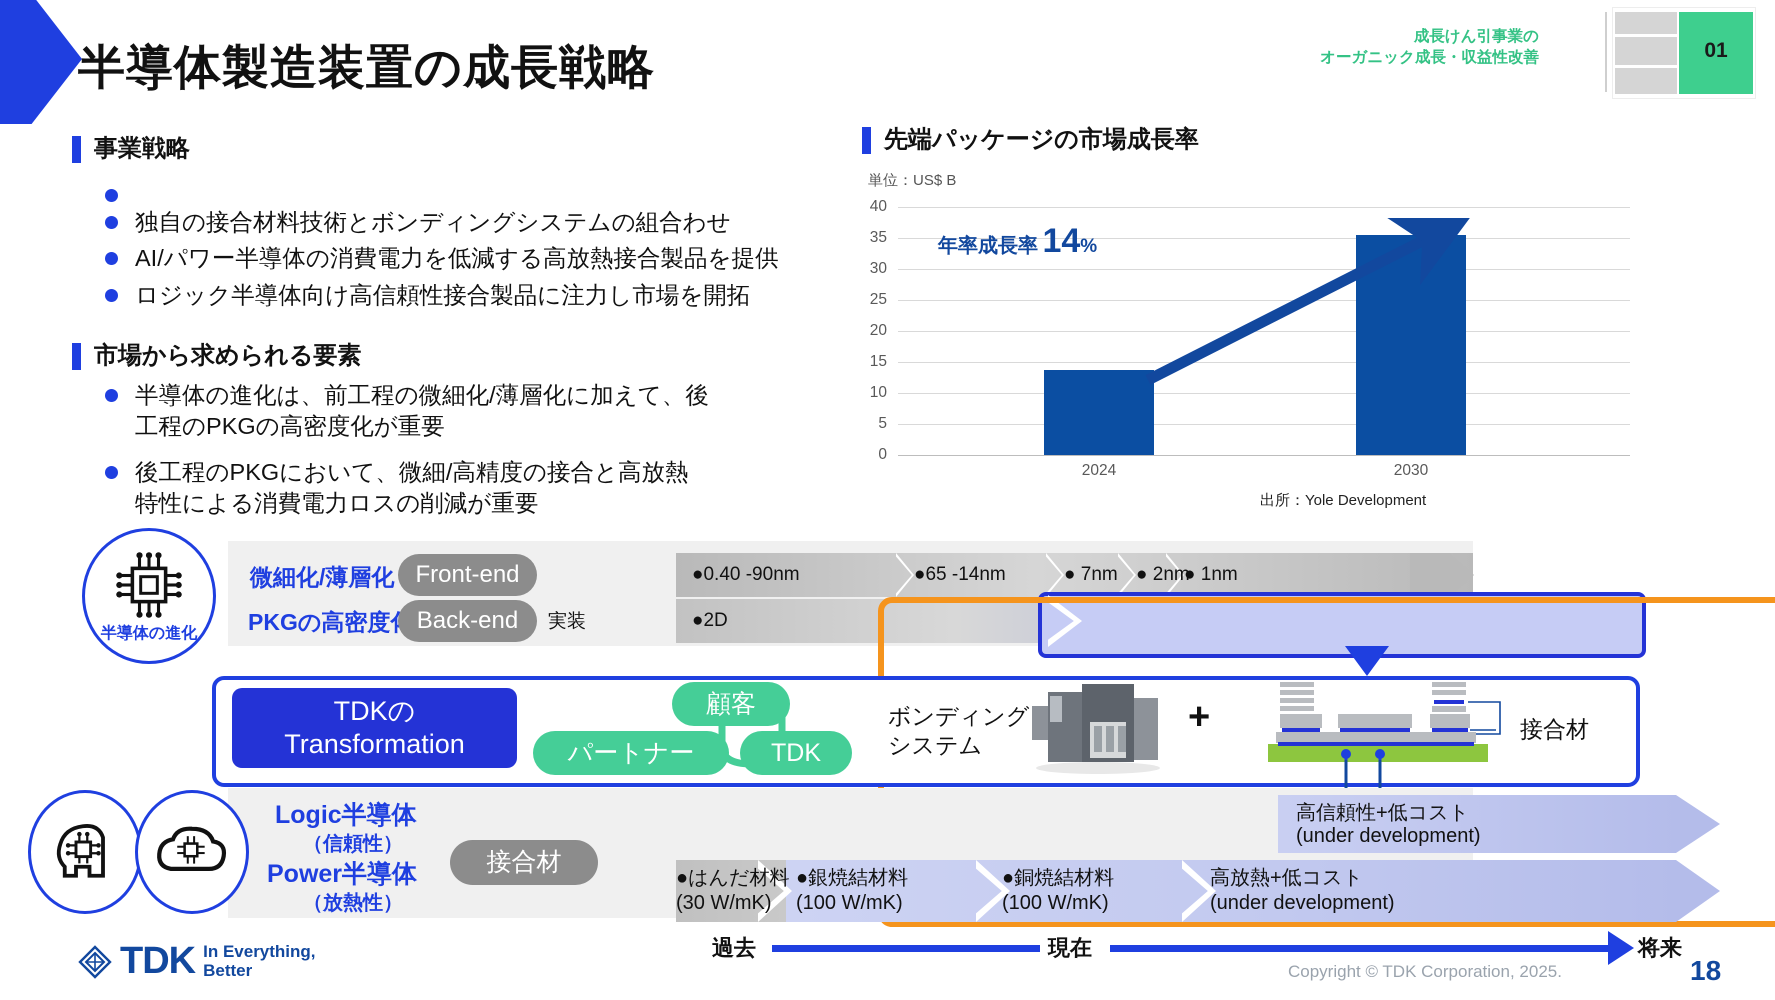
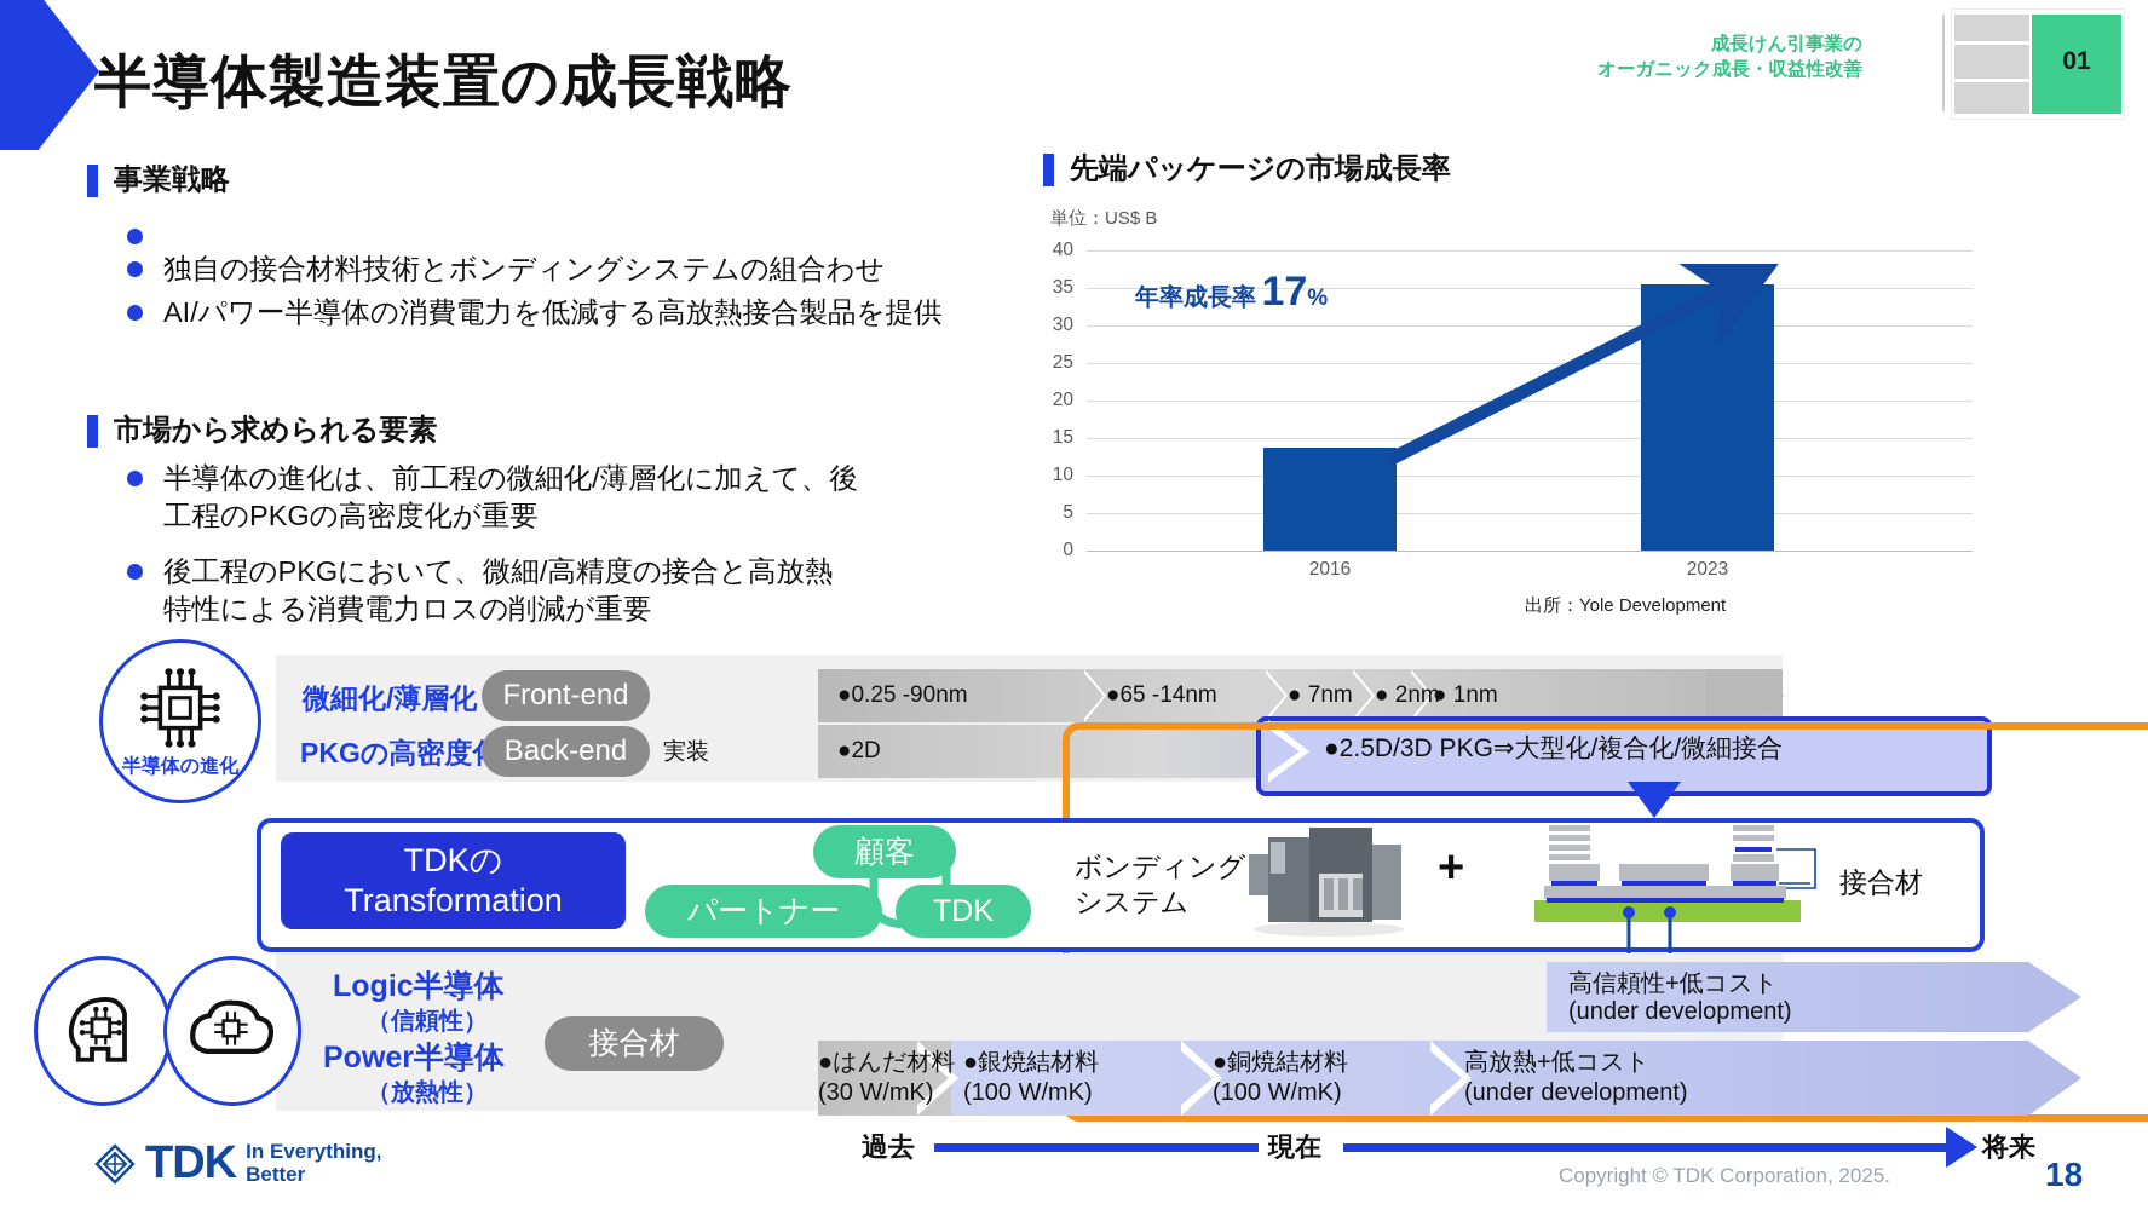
  半導体製造装置の成長戦略
  成長けん引事業の
  オーガニック成長・収益性改善
  01
  事業戦略
  独自の接合材料技術とボンディングシステムの組合わせ
  AI/パワー半導体の消費電力を低減する高放熱接合製品を提供
- ロジック半導体向け高信頼性接合製品に注力し市場を開拓
  市場から求められる要素
  半導体の進化は、前工程の微細化/薄層化に加えて、後
  工程のPKGの高密度化が重要
  後工程のPKGにおいて、微細/高精度の接合と高放熱
  特性による消費電力ロスの削減が重要
  先端パッケージの市場成長率
  単位：US$ B
  40
  35
  30
  25
  20
  15
  10
  5
  0
- 2024
+ 2016
- 2030
+ 2023
- 年率成長率 14%
+ 年率成長率 17%
  出所：Yole Development
  半導体の進化
  微細化/薄層化
  Front-end
- ●0.40 -90nm
+ ●0.25 -90nm
  ●65 -14nm
  ● 7nm
  ● 2nm
  ● 1nm
  PKGの高密度
  Back-end
  実装
  ●2D
+ ●2.5D/3D PKG⇒大型化/複合化/微細接合
  TDKの
  Transformation
  顧客
  パートナー
  TDK
  ボンディング
  システム
  +
  接合材
  Logic半導体
  （信頼性）
  Power半導体
  （放熱性）
  接合材
  高信頼性+低コスト
  (under development)
  ●はんだ材料
  (30 W/mK)
  ●銀焼結材料
  (100 W/mK)
  ●銅焼結材料
  (100 W/mK)
  高放熱+低コスト
  (under development)
  過去
  現在
  将来
  TDK
  In Everything,
  Better
  Copyright © TDK Corporation, 2025.
  18
